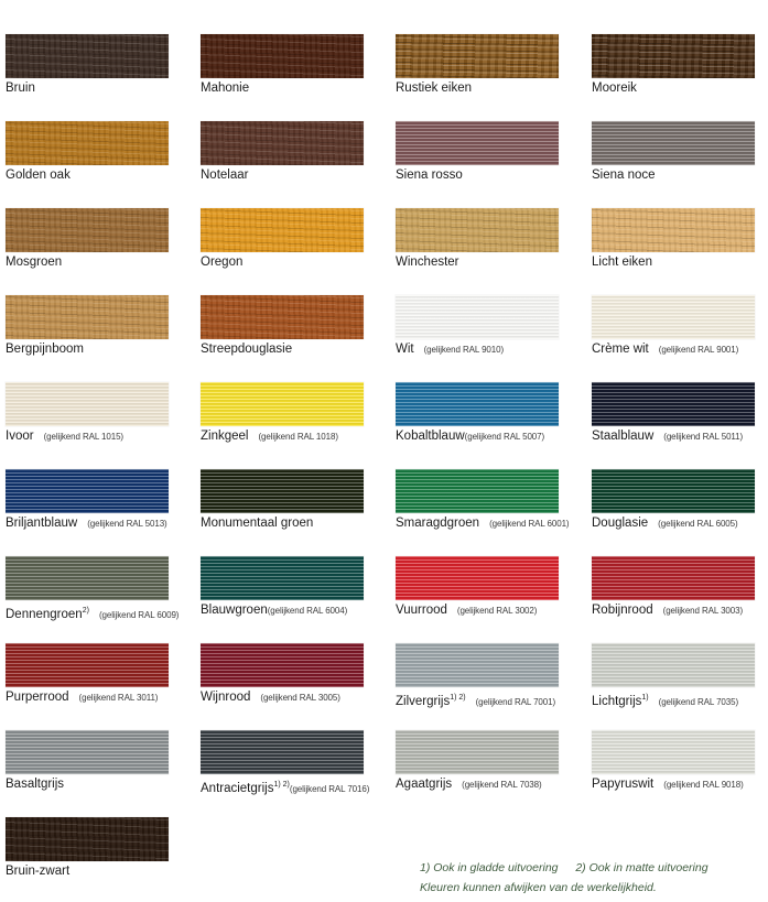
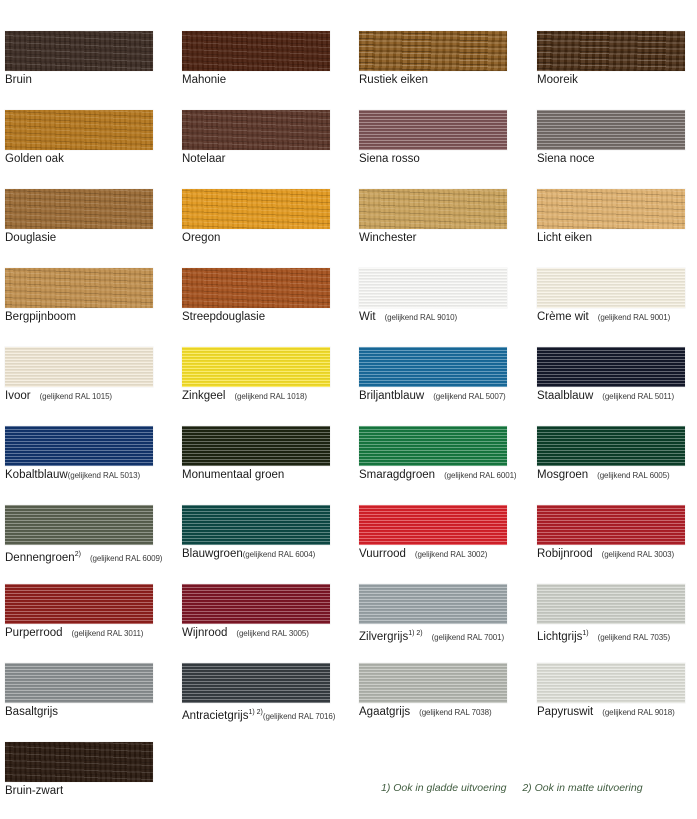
  Bruin
  Mahonie
  Rustiek eiken
  Mooreik
  Golden oak
  Notelaar
  Siena rosso
  Siena noce
- Mosgroen
+ Douglasie
  Oregon
  Winchester
  Licht eiken
  Bergpijnboom
  Streepdouglasie
  Wit (gelijkend RAL 9010)
  Crème wit (gelijkend RAL 9001)
  Ivoor (gelijkend RAL 1015)
  Zinkgeel (gelijkend RAL 1018)
- Kobaltblauw(gelijkend RAL 5007)
+ Briljantblauw (gelijkend RAL 5007)
  Staalblauw (gelijkend RAL 5011)
- Briljantblauw (gelijkend RAL 5013)
+ Kobaltblauw(gelijkend RAL 5013)
  Monumentaal groen
  Smaragdgroen (gelijkend RAL 6001)
- Douglasie (gelijkend RAL 6005)
+ Mosgroen (gelijkend RAL 6005)
  Dennengroen (gelijkend RAL 6009)
  Blauwgroen(gelijkend RAL 6004)
  Vuurrood (gelijkend RAL 3002)
  Robijnrood (gelijkend RAL 3003)
  Purperrood (gelijkend RAL 3011)
  Wijnrood (gelijkend RAL 3005)
  Zilvergrijs (gelijkend RAL 7001)
  Lichtgrijs (gelijkend RAL 7035)
  Basaltgrijs
  Antracietgrijs (gelijkend RAL 7016)
  Agaatgrijs (gelijkend RAL 7038)
  Papyruswit (gelijkend RAL 9018)
  Bruin-zwart
  1) Ook in gladde uitvoering 2) Ook in matte uitvoering
- Kleuren kunnen afwijken van de werkelijkheid.
